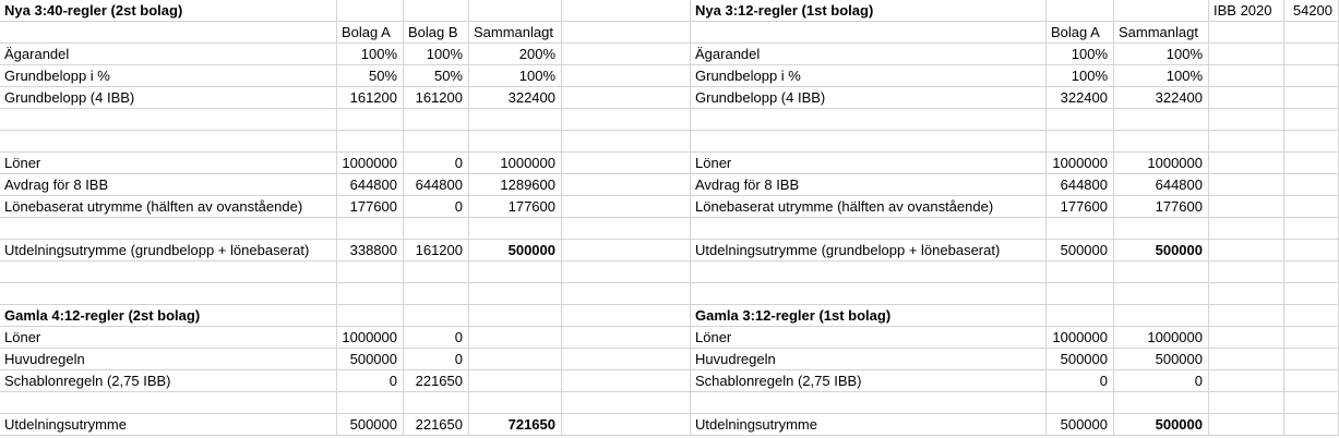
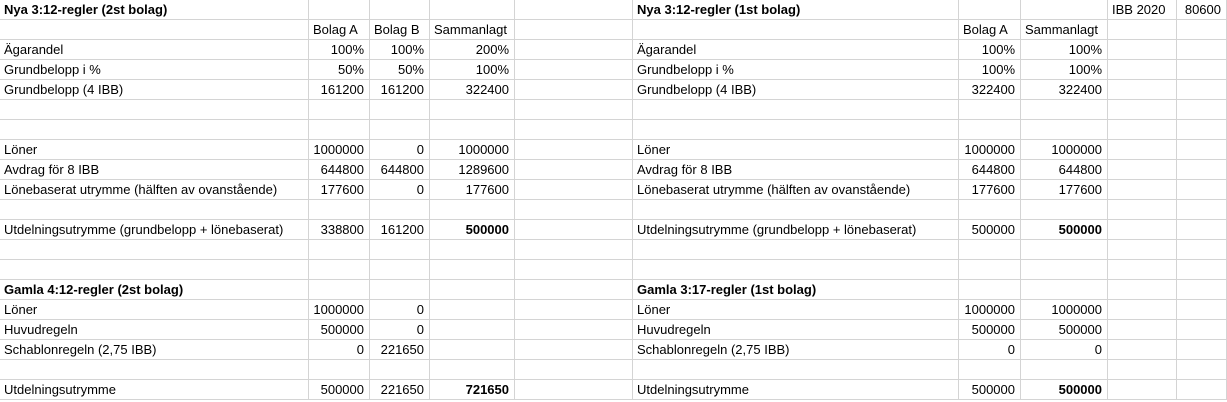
- Nya 3:40-regler (2st bolag)
+ Nya 3:12-regler (2st bolag)
  Nya 3:12-regler (1st bolag)
  IBB 2020
- 54200
+ 80600
  Bolag A
  Bolag B
  Sammanlagt
  Bolag A
  Sammanlagt
  Ägarandel
  100%
  100%
  200%
  Ägarandel
  100%
  100%
  Grundbelopp i %
  50%
  50%
  100%
  Grundbelopp i %
  100%
  100%
  Grundbelopp (4 IBB)
  161200
  161200
  322400
  Grundbelopp (4 IBB)
  322400
  322400
  Löner
  1000000
  0
  1000000
  Löner
  1000000
  1000000
  Avdrag för 8 IBB
  644800
  644800
  1289600
  Avdrag för 8 IBB
  644800
  644800
  Lönebaserat utrymme (hälften av ovanstående)
  177600
  0
  177600
  Lönebaserat utrymme (hälften av ovanstående)
  177600
  177600
  Utdelningsutrymme (grundbelopp + lönebaserat)
  338800
  161200
  500000
  Utdelningsutrymme (grundbelopp + lönebaserat)
  500000
  500000
  Gamla 4:12-regler (2st bolag)
- Gamla 3:12-regler (1st bolag)
+ Gamla 3:17-regler (1st bolag)
  Löner
  1000000
  0
  Löner
  1000000
  1000000
  Huvudregeln
  500000
  0
  Huvudregeln
  500000
  500000
  Schablonregeln (2,75 IBB)
  0
  221650
  Schablonregeln (2,75 IBB)
  0
  0
  Utdelningsutrymme
  500000
  221650
  721650
  Utdelningsutrymme
  500000
  500000
